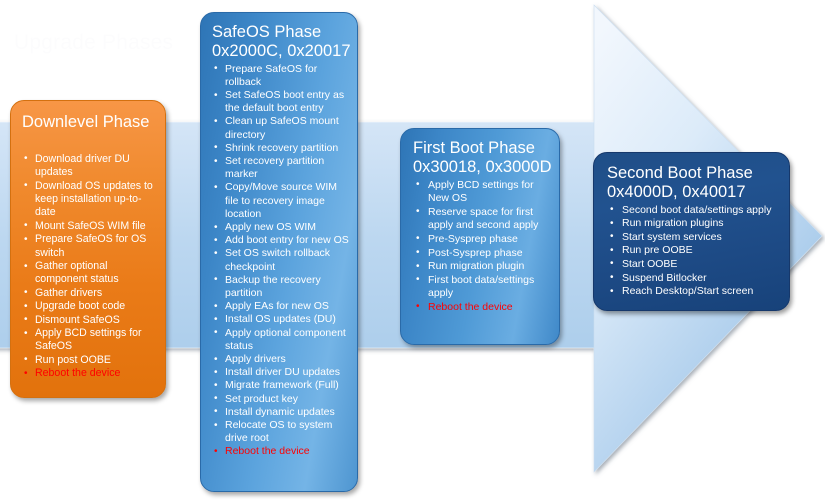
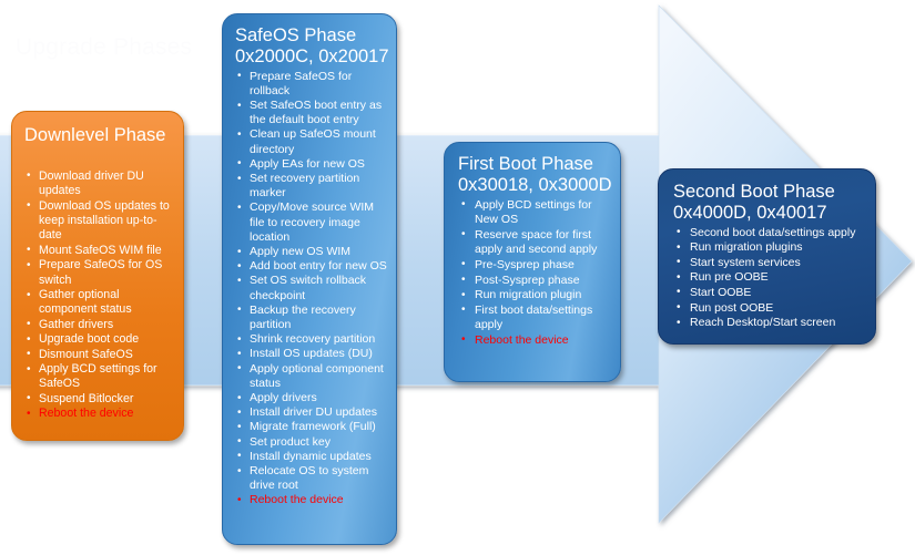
  Downlevel Phase
  Download driver DU updates
  Download OS updates to keep installation up-to-date
  Mount SafeOS WIM file
  Prepare SafeOS for OS switch
  Gather optional component status
  Gather drivers
  Upgrade boot code
  Dismount SafeOS
  Apply BCD settings for SafeOS
- Run post OOBE
+ Suspend Bitlocker
  Reboot the device
  SafeOS Phase
  0x2000C, 0x20017
  Prepare SafeOS for rollback
  Set SafeOS boot entry as the default boot entry
  Clean up SafeOS mount directory
- Shrink recovery partition
+ Apply EAs for new OS
  Set recovery partition marker
  Copy/Move source WIM file to recovery image location
  Apply new OS WIM
  Add boot entry for new OS
  Set OS switch rollback checkpoint
  Backup the recovery partition
- Apply EAs for new OS
+ Shrink recovery partition
  Install OS updates (DU)
  Apply optional component status
  Apply drivers
  Install driver DU updates
  Migrate framework (Full)
  Set product key
  Install dynamic updates
  Relocate OS to system drive root
  Reboot the device
  First Boot Phase
  0x30018, 0x3000D
  Apply BCD settings for New OS
  Reserve space for first apply and second apply
  Pre-Sysprep phase
  Post-Sysprep phase
  Run migration plugin
  First boot data/settings apply
  Reboot the device
  Second Boot Phase
  0x4000D, 0x40017
  Second boot data/settings apply
  Run migration plugins
  Start system services
  Run pre OOBE
  Start OOBE
- Suspend Bitlocker
+ Run post OOBE
  Reach Desktop/Start screen
